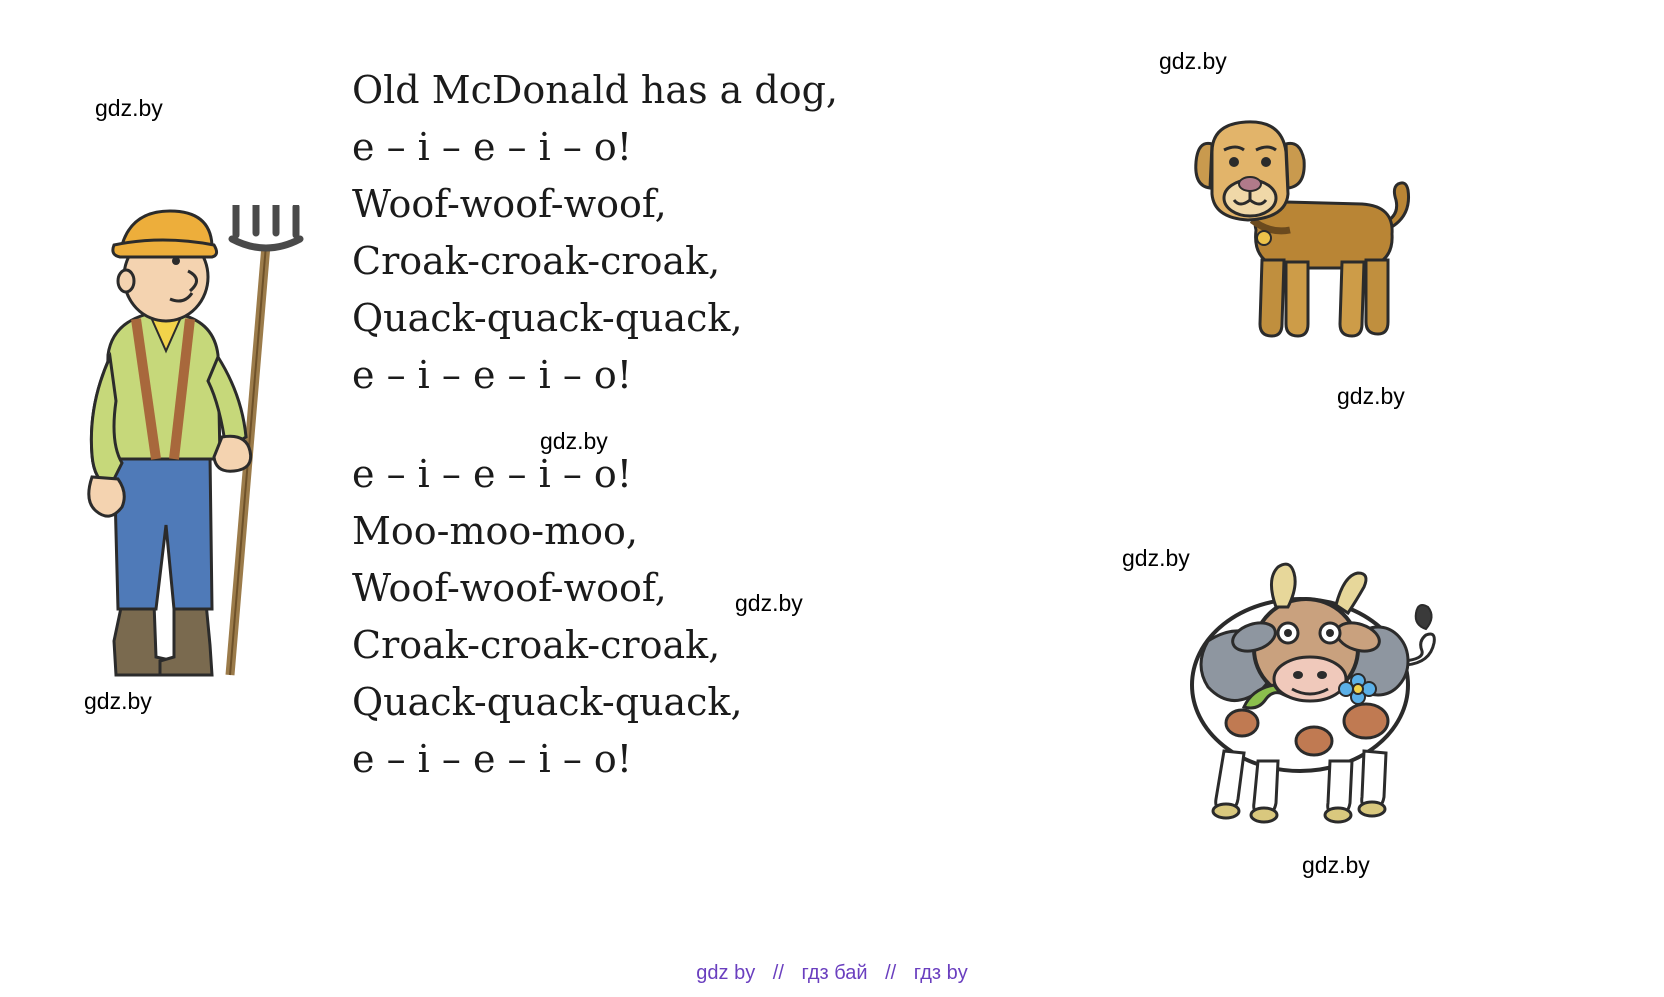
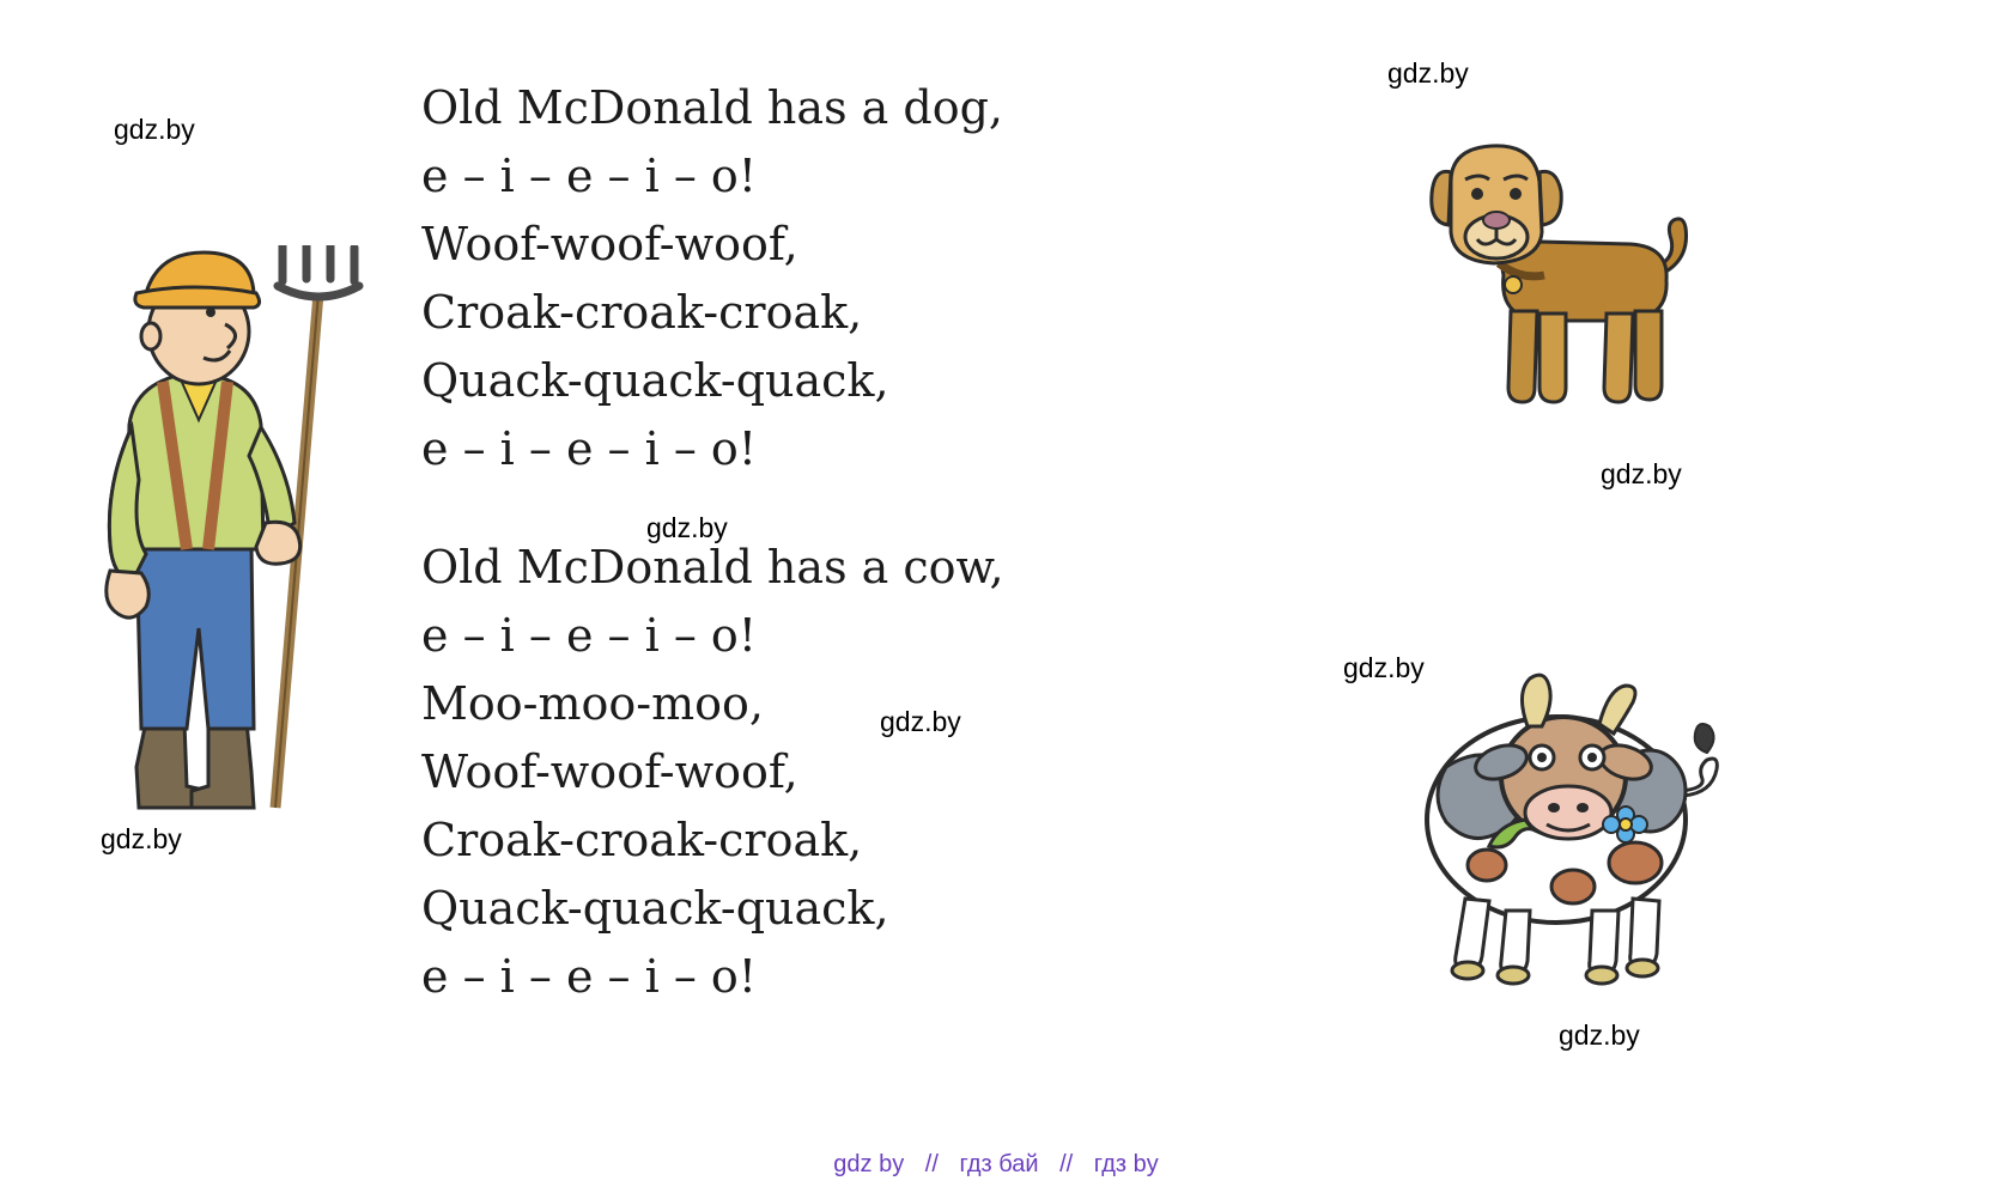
  gdz.by
  gdz.by
  gdz.by
  gdz.by
  gdz.by
  gdz.by
  gdz.by
  gdz.by
  Old McDonald has a dog,
  e – i – e – i – o!
  Woof-woof-woof,
  Croak-croak-croak,
  Quack-quack-quack,
  e – i – e – i – o!
+ Old McDonald has a cow,
  e – i – e – i – o!
  Moo-moo-moo,
  Woof-woof-woof,
  Croak-croak-croak,
  Quack-quack-quack,
  e – i – e – i – o!
  gdz by // гдз бай // гдз by
